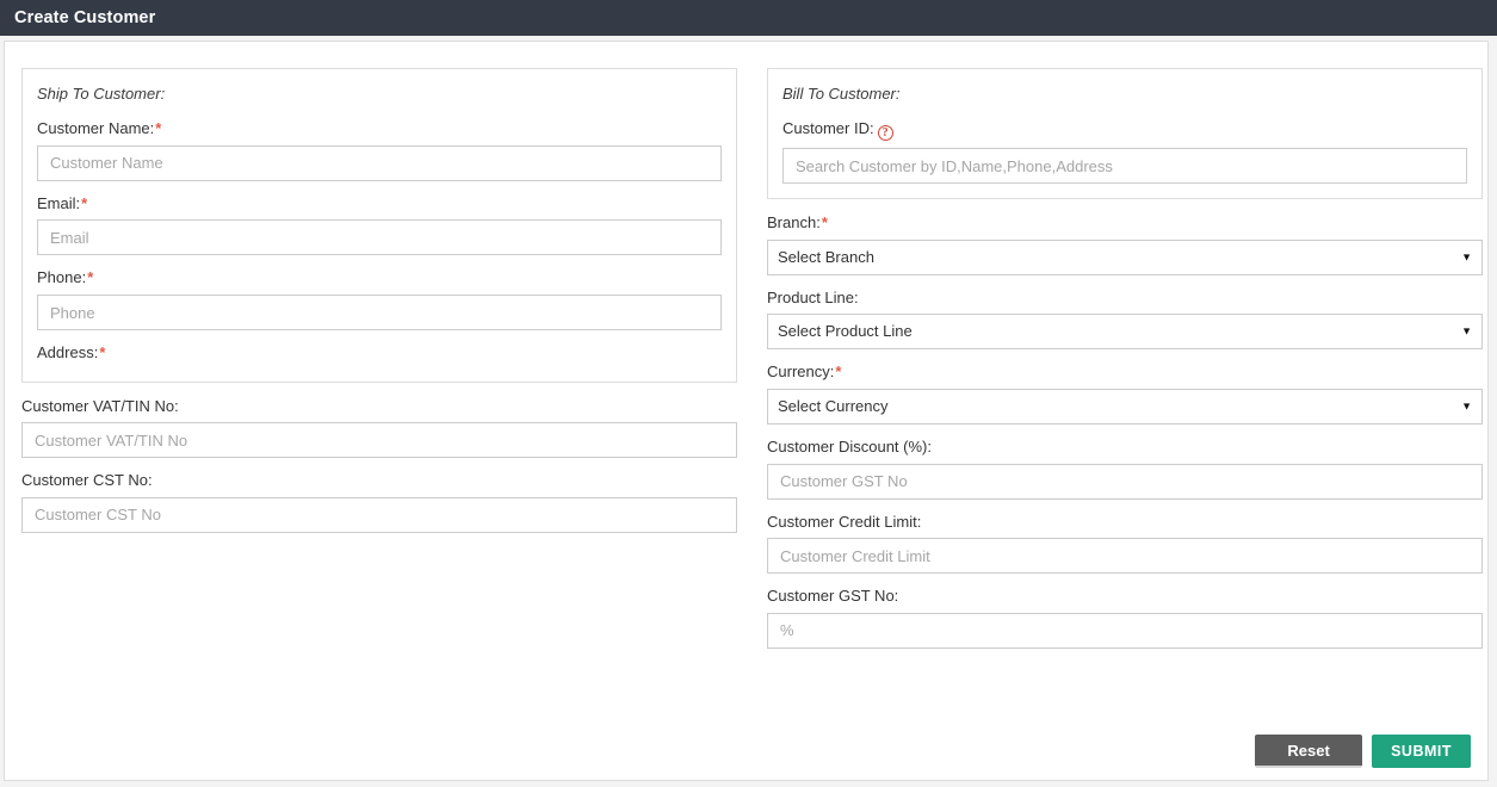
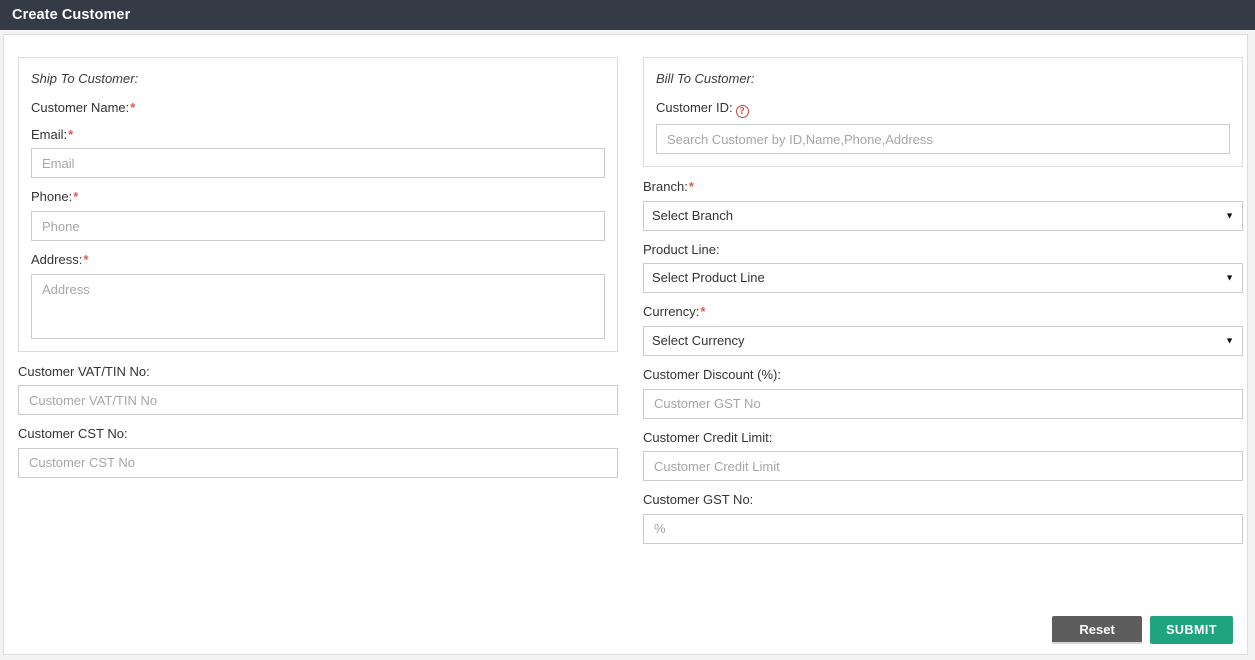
  Create Customer
  Ship To Customer:
  Customer Name:*
- Customer Name
  Email:*
  Email
  Phone:*
  Phone
  Address:*
+ Address
  Customer VAT/TIN No:
  Customer VAT/TIN No
  Customer CST No:
  Customer CST No
  Bill To Customer:
  Customer ID: ?
  Search Customer by ID,Name,Phone,Address
  Branch:*
  Select Branch
  ▼
  Product Line:
  Select Product Line
  ▼
  Currency:*
  Select Currency
  ▼
  Customer Discount (%):
  Customer GST No
  Customer Credit Limit:
  Customer Credit Limit
  Customer GST No:
  %
  Reset
  SUBMIT
